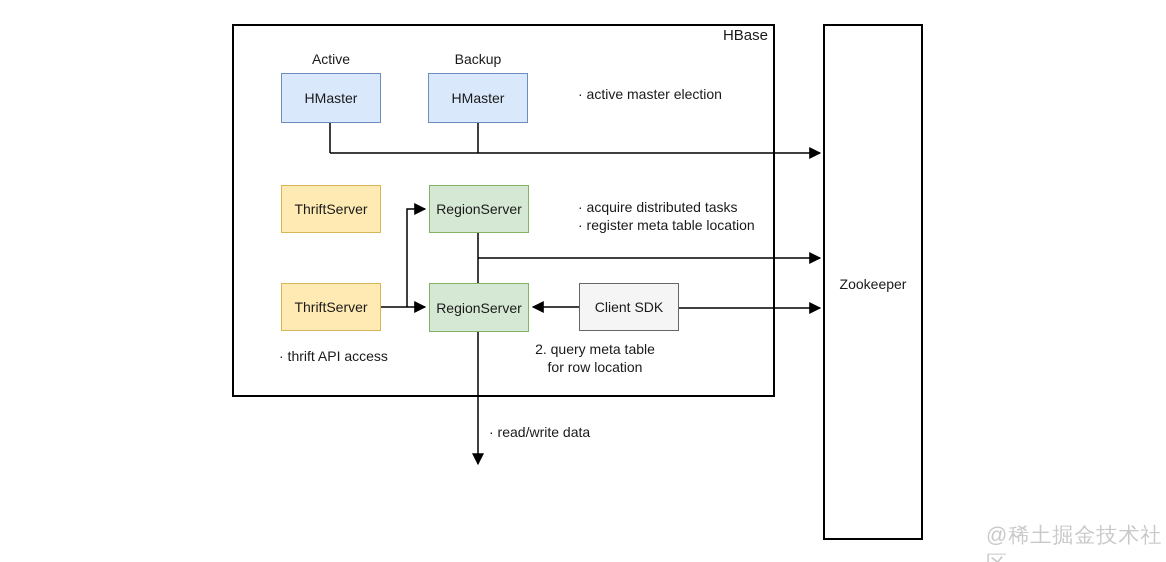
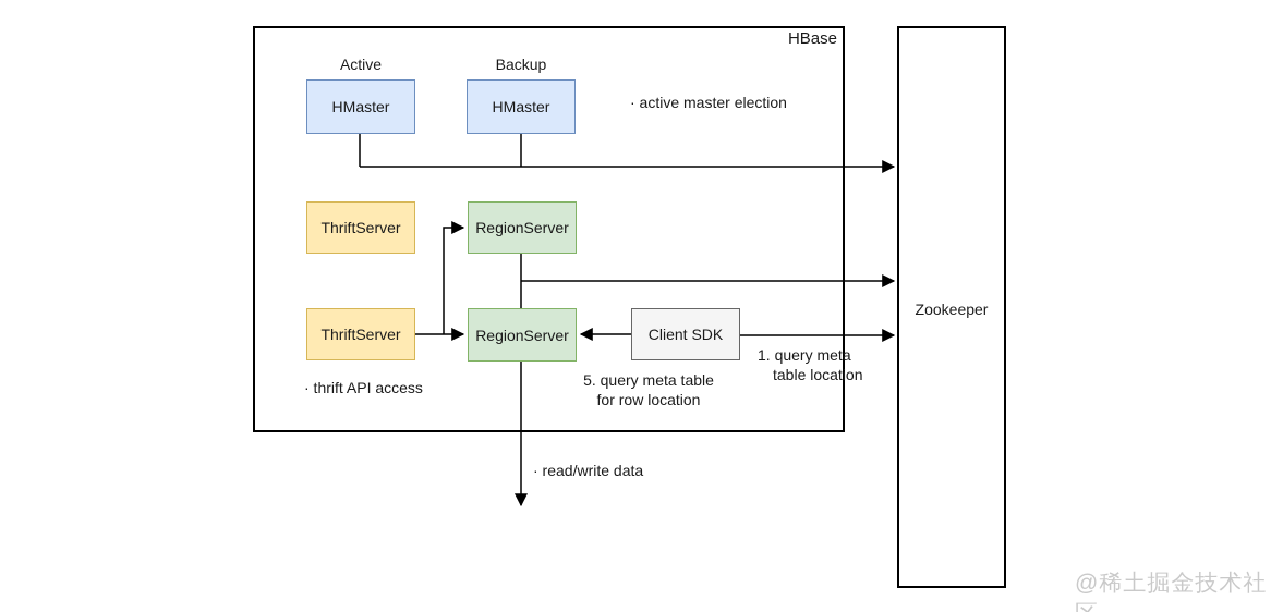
  HBase
  Zookeeper
  Active
  Backup
  HMaster
  HMaster
  ThriftServer
  RegionServer
  ThriftServer
  RegionServer
  Client SDK
  · active master election
- · acquire distributed tasks
- · register meta table location
  · thrift API access
+ 1. query meta
+ table location
- 2. query meta table
+ 5. query meta table
  for row location
  · read/write data
  @稀土掘金技术社
